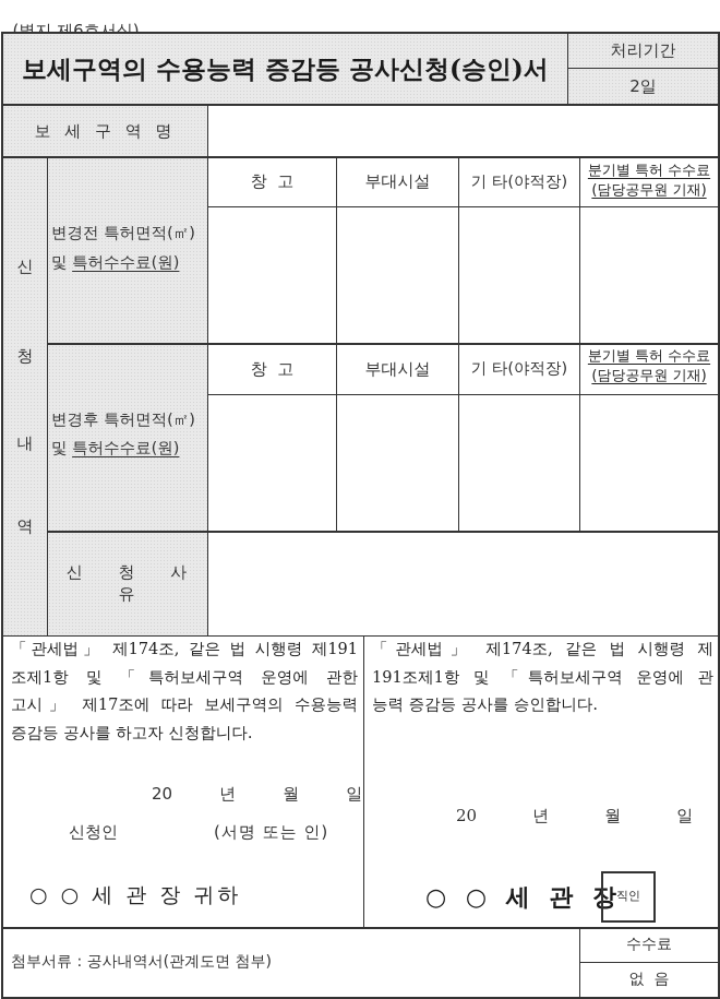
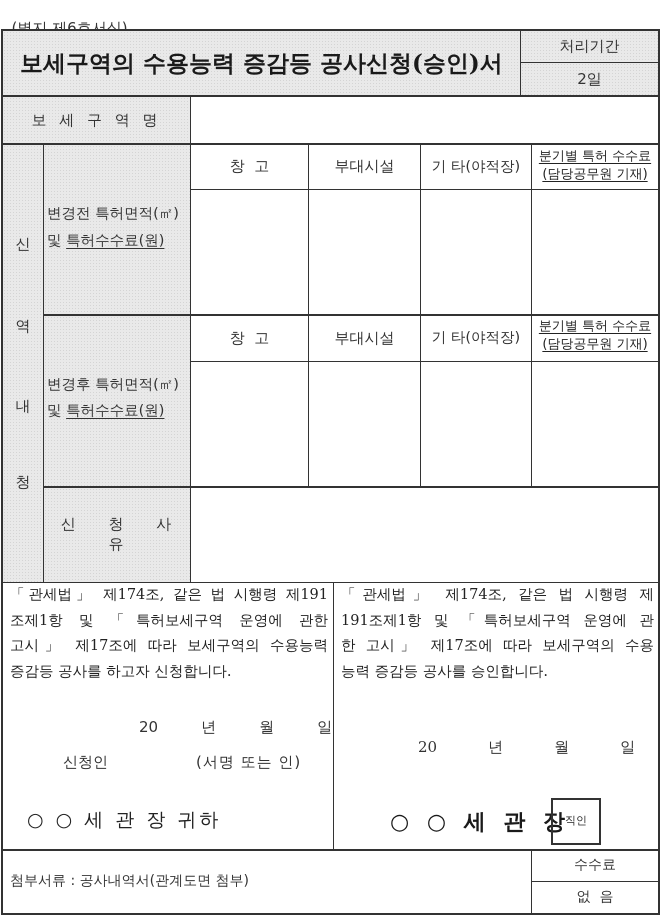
  (별지 제6호서식)
  보세구역의 수용능력 증감등 공사신청(승인)서
  처리기간
  2일
  보 세 구 역 명
  신
- 청
+ 역
  내
- 역
+ 청
  변경전 특허면적(㎡)
  및 특허수수료(원)
  창 고
  부대시설
  기 타(야적장)
  분기별 특허 수수료
  (담당공무원 기재)
  변경후 특허면적(㎡)
  및 특허수수료(원)
  창 고
  부대시설
  기 타(야적장)
  분기별 특허 수수료
  (담당공무원 기재)
  신 청 사 유
  「관세법」 제174조, 같은 법 시행령 제191
  조제1항 및 「특허보세구역 운영에 관한
  고시」 제17조에 따라 보세구역의 수용능력
  증감등 공사를 하고자 신청합니다.
  20 년 월 일
  신청인
  (서명 또는 인)
  ○ ○ 세 관 장 귀하
  「관세법」 제174조, 같은 법 시행령 제
  191조제1항 및 「특허보세구역 운영에 관
+ 한 고시」 제17조에 따라 보세구역의 수용
  능력 증감등 공사를 승인합니다.
  20 년 월 일
  ○ ○ 세 관 장
  직인
  첨부서류 : 공사내역서(관계도면 첨부)
  수수료
  없 음
